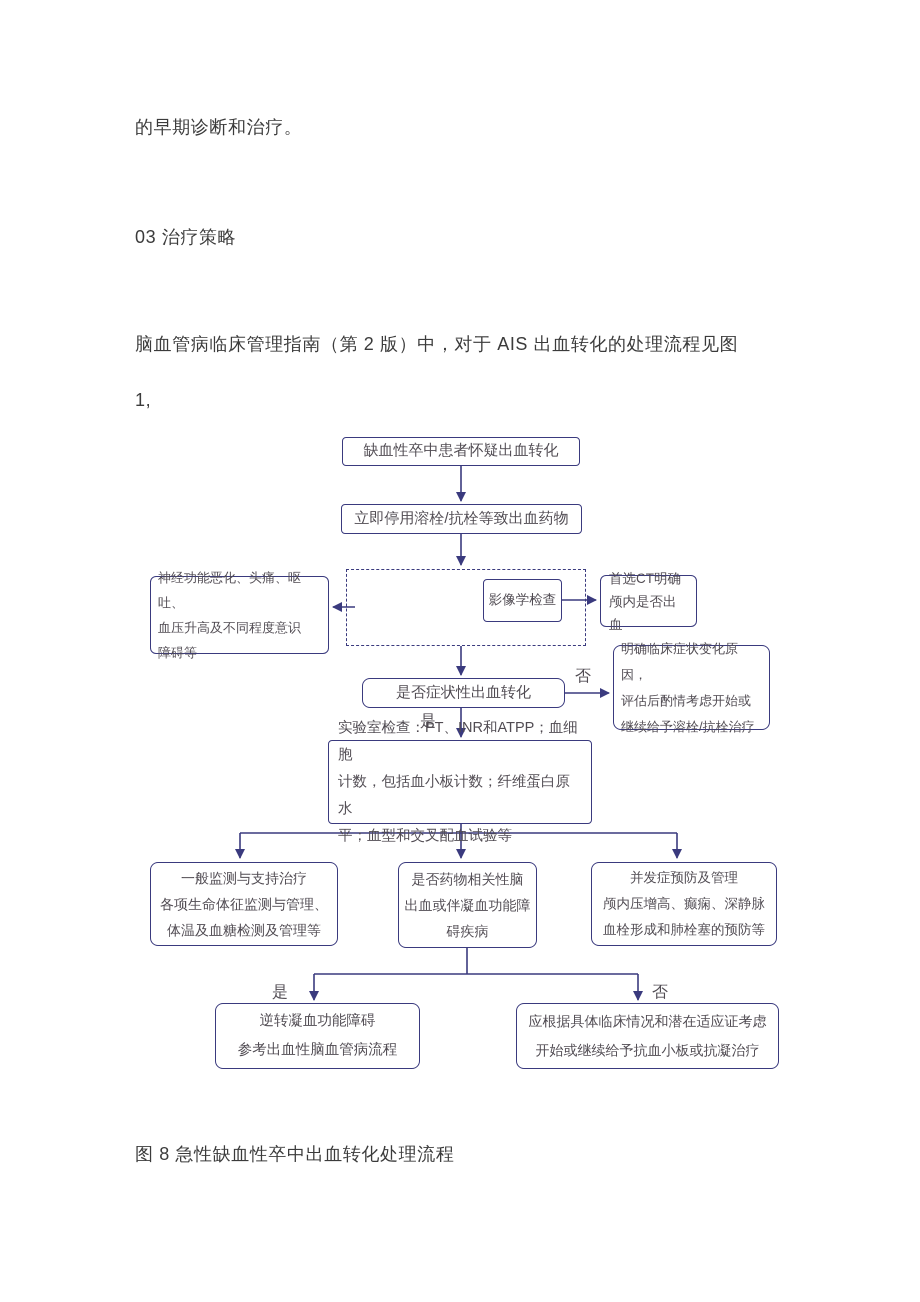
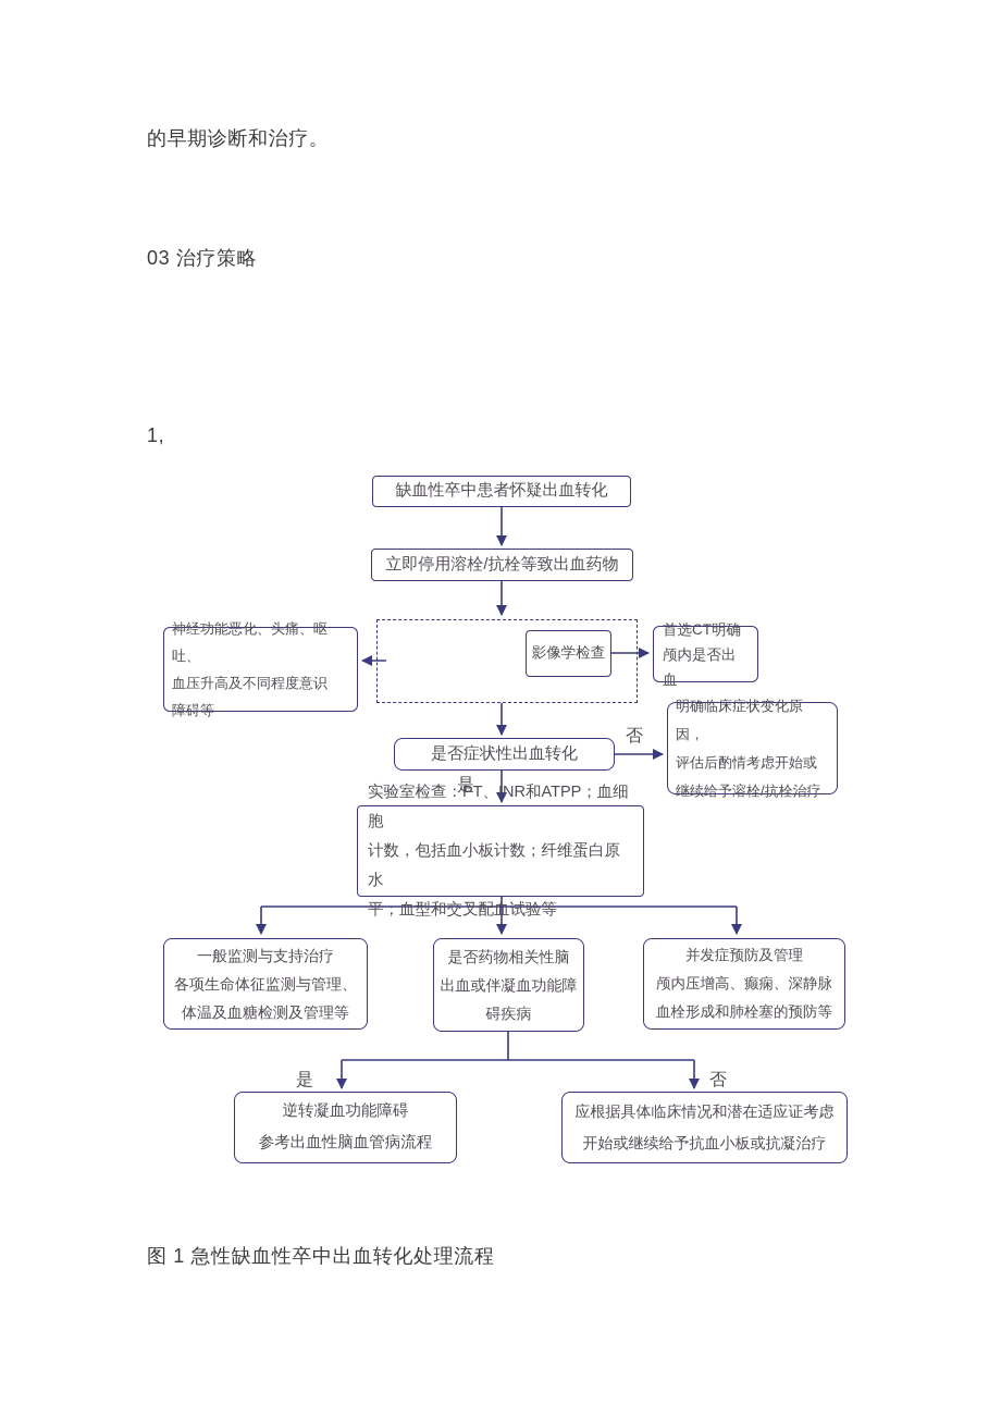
  的早期诊断和治疗。
  03 治疗策略
- 脑血管病临床管理指南（第 2 版）中，对于 AIS 出血转化的处理流程见图
  1,
- 图 8 急性缺血性卒中出血转化处理流程
+ 图 1 急性缺血性卒中出血转化处理流程
  缺血性卒中患者怀疑出血转化
  立即停用溶栓/抗栓等致出血药物
  神经功能恶化、头痛、呕吐、
  血压升高及不同程度意识
  障碍等
  影像学检查
  首选CT明确
  颅内是否出血
  是否症状性出血转化
  明确临床症状变化原因，
  评估后酌情考虑开始或
  继续给予溶栓/抗栓治疗
  实验室检查：T、INR和ATPP；血细胞
  计数，包括血小板计数；纤维蛋白原水
  平；血型和交叉配血试验等
  一般监测与支持治疗
  各项生命体征监测与管理、
  体温及血糖检测及管理等
  是否药物相关性脑
  出血或伴凝血功能障
  碍疾病
  并发症预防及管理
  颅内压增高、癫痫、深静脉
  血栓形成和肺栓塞的预防等
  逆转凝血功能障碍
  参考出血性脑血管病流程
  应根据具体临床情况和潜在适应证考虑
  开始或继续给予抗血小板或抗凝治疗
  否
  是
  是
  否
